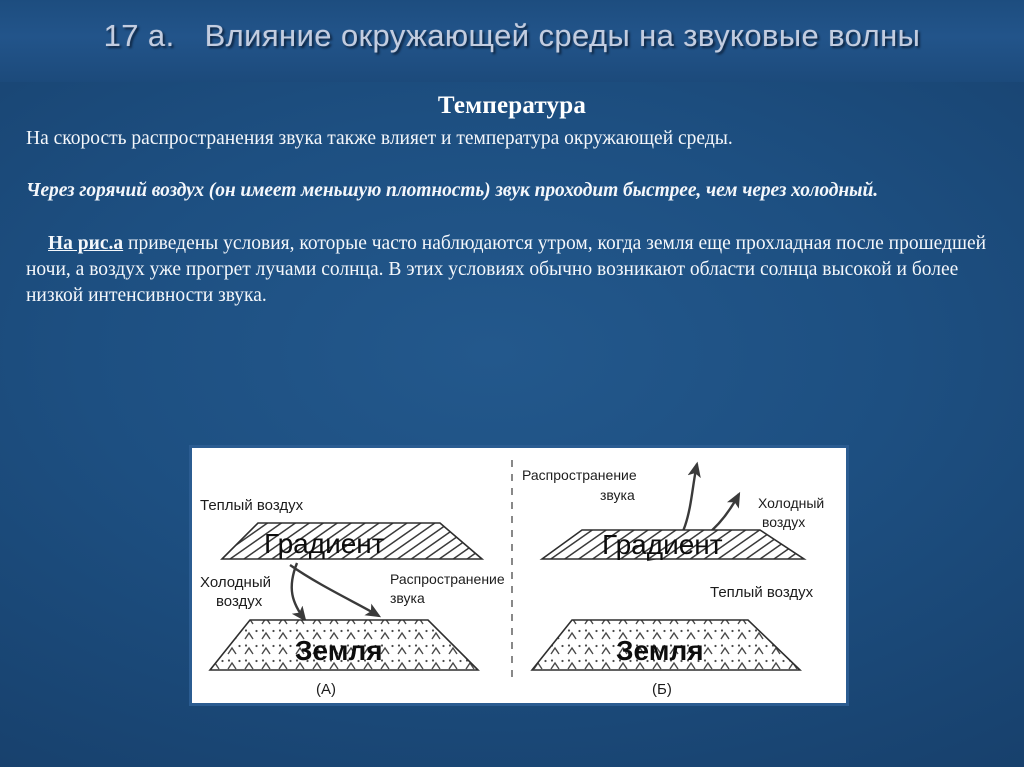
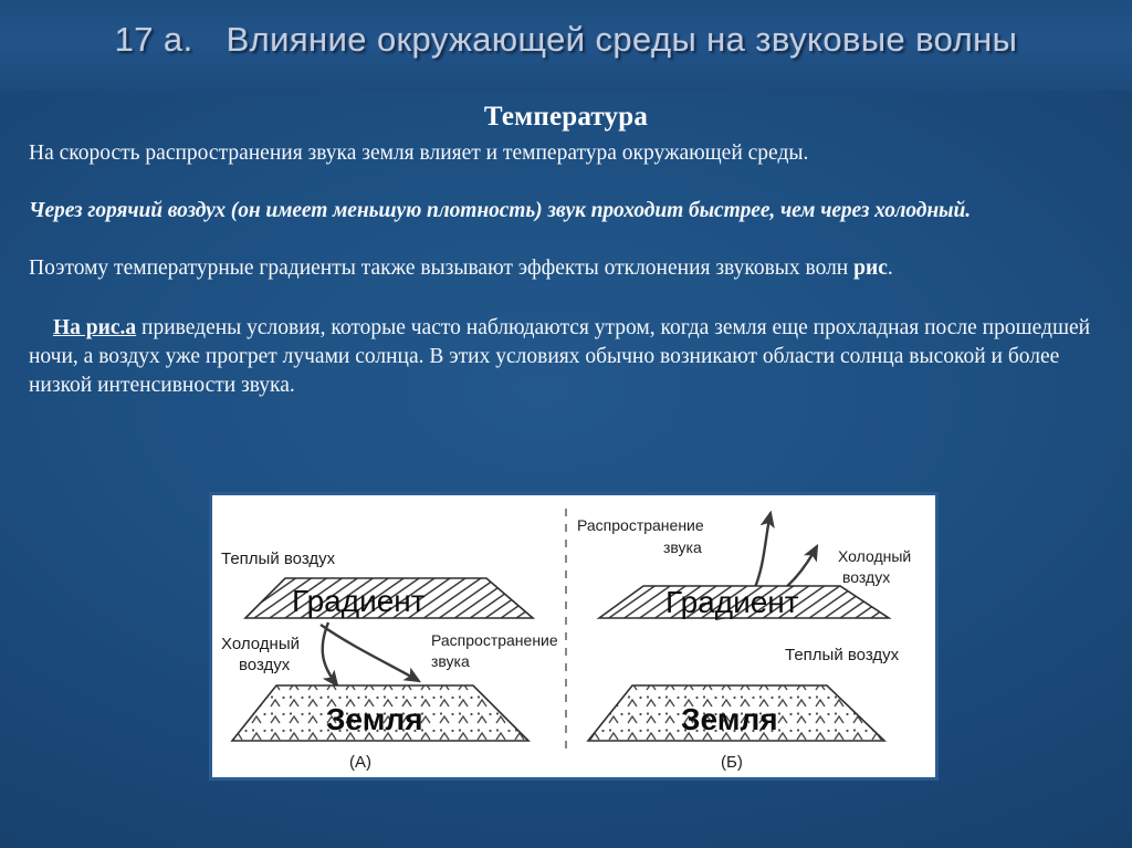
  17 a. Влияние окружающей среды на звуковые волны
  Температура
- На скорость распространения звука также влияет и температура окружающей среды.
+ На скорость распространения звука земля влияет и температура окружающей среды.
  Через горячий воздух (он имеет меньшую плотность) звук проходит быстрее, чем через холодный.
+ Поэтому температурные градиенты также вызывают эффекты отклонения звуковых волн рис.
  На рис.а приведены условия, которые часто наблюдаются утром, когда земля еще прохладная после прошедшей ночи, а воздух уже прогрет лучами солнца. В этих условиях обычно возникают области солнца высокой и более низкой интенсивности звука.
  Теплый воздух
  Градиент
  Холодный
  воздух
  Распространение
  звука
  Земля
  (А)
  Распространение
  звука
  Холодный
  воздух
  Градиент
  Теплый воздух
  Земля
  (Б)
